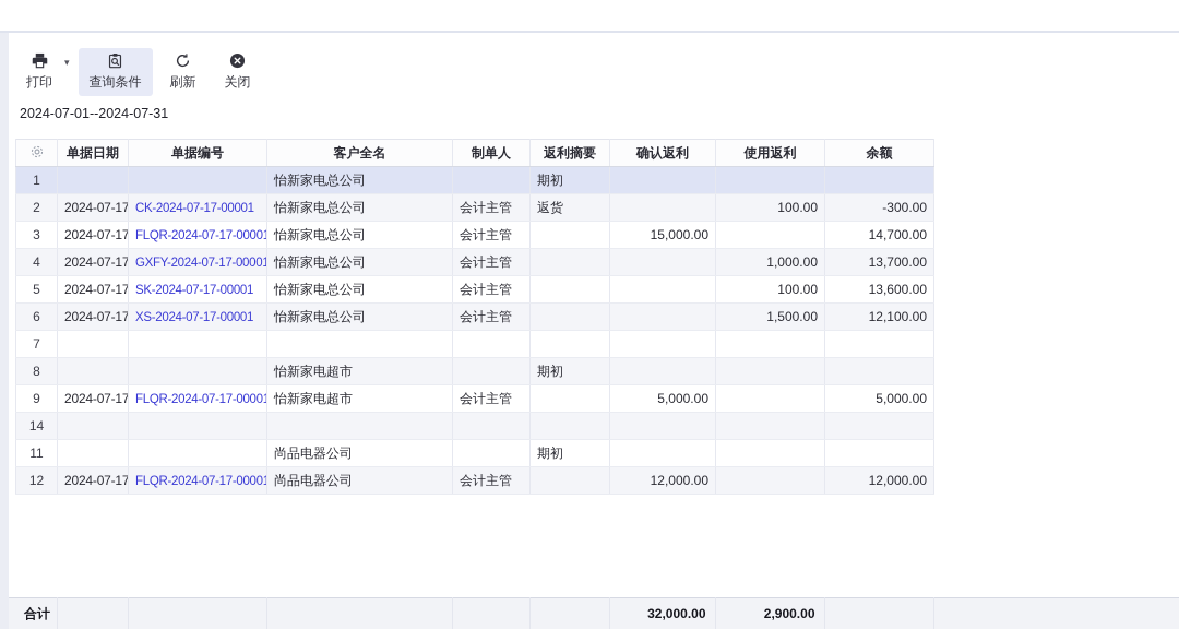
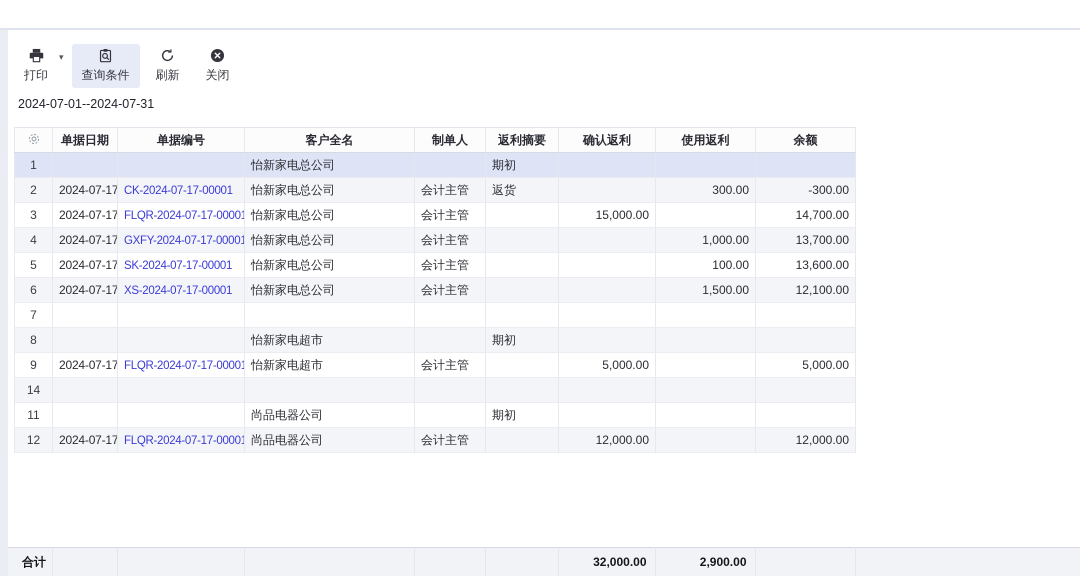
  打印
  ▾
  查询条件
  刷新
  关闭
  2024-07-01--2024-07-31
  	单据日期	单据编号	客户全名	制单人	返利摘要	确认返利	使用返利	余额
  1			怡新家电总公司		期初
- 2	2024-07-17	CK-2024-07-17-00001	怡新家电总公司	会计主管	返货		100.00	-300.00
+ 2	2024-07-17	CK-2024-07-17-00001	怡新家电总公司	会计主管	返货		300.00	-300.00
  3	2024-07-17	FLQR-2024-07-17-00001	怡新家电总公司	会计主管		15,000.00		14,700.00
  4	2024-07-17	GXFY-2024-07-17-00001	怡新家电总公司	会计主管			1,000.00	13,700.00
  5	2024-07-17	SK-2024-07-17-00001	怡新家电总公司	会计主管			100.00	13,600.00
  6	2024-07-17	XS-2024-07-17-00001	怡新家电总公司	会计主管			1,500.00	12,100.00
  7
  8			怡新家电超市		期初
  9	2024-07-17	FLQR-2024-07-17-00001	怡新家电超市	会计主管		5,000.00		5,000.00
  14
  11			尚品电器公司		期初
  12	2024-07-17	FLQR-2024-07-17-00001	尚品电器公司	会计主管		12,000.00		12,000.00
  合计						32,000.00	2,900.00
